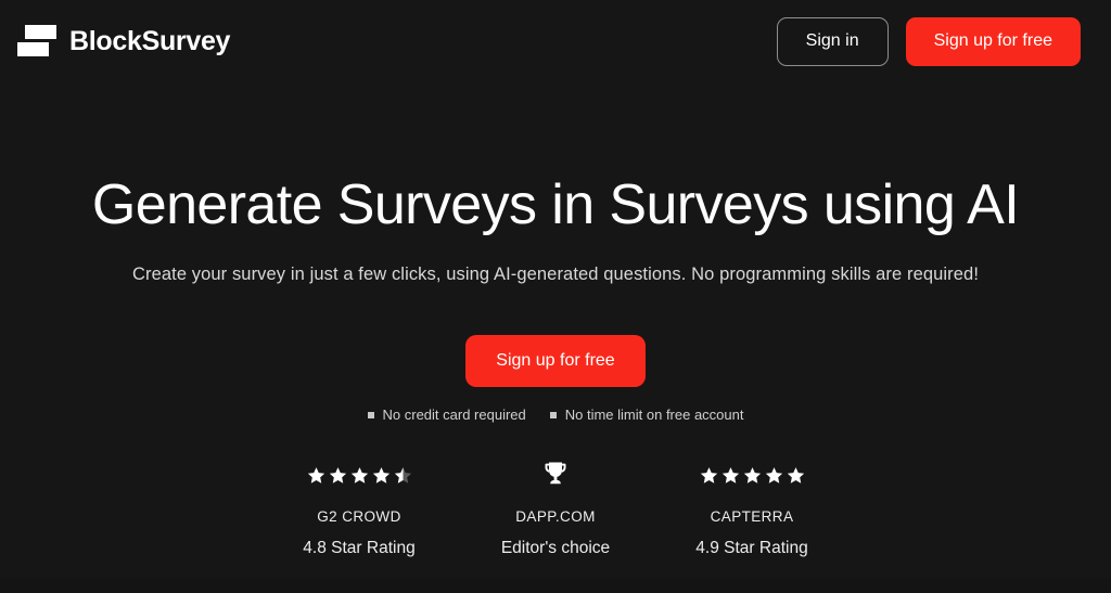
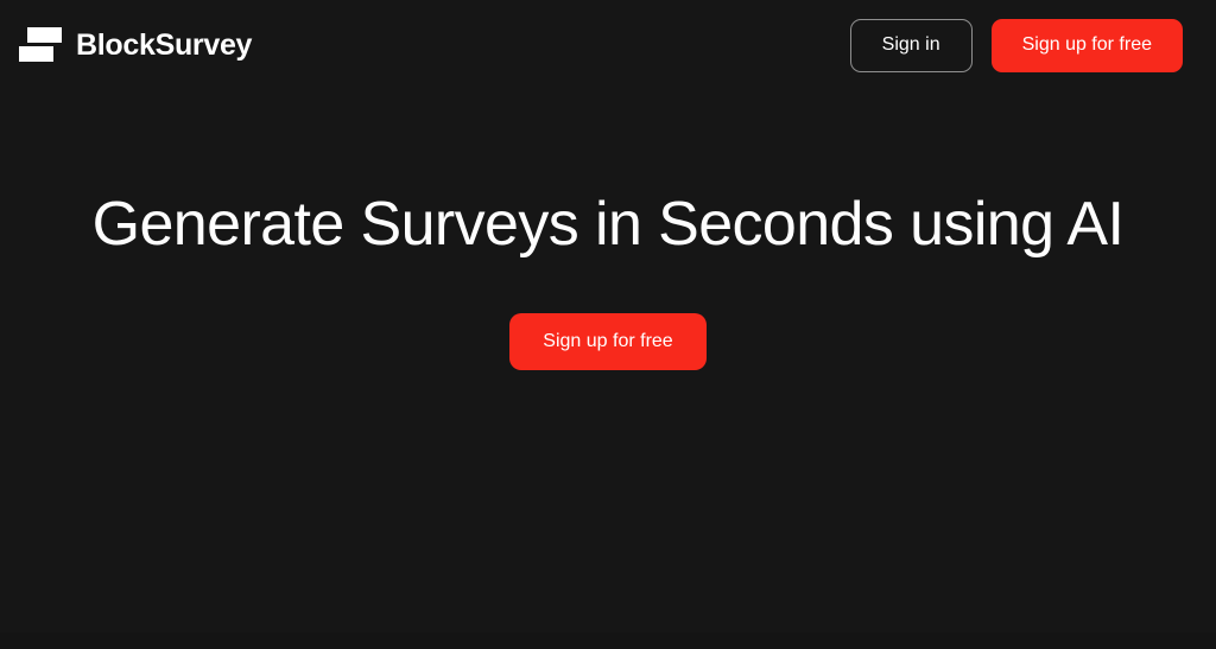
  BlockSurvey
  Sign in
  Sign up for free
- Generate Surveys in Surveys using AI
+ Generate Surveys in Seconds using AI
- Create your survey in just a few clicks, using AI-generated questions. No programming skills are required!
  Sign up for free
- No credit card required
- No time limit on free account
- G2 CROWD
- 4.8 Star Rating
- DAPP.COM
- Editor's choice
- CAPTERRA
- 4.9 Star Rating
